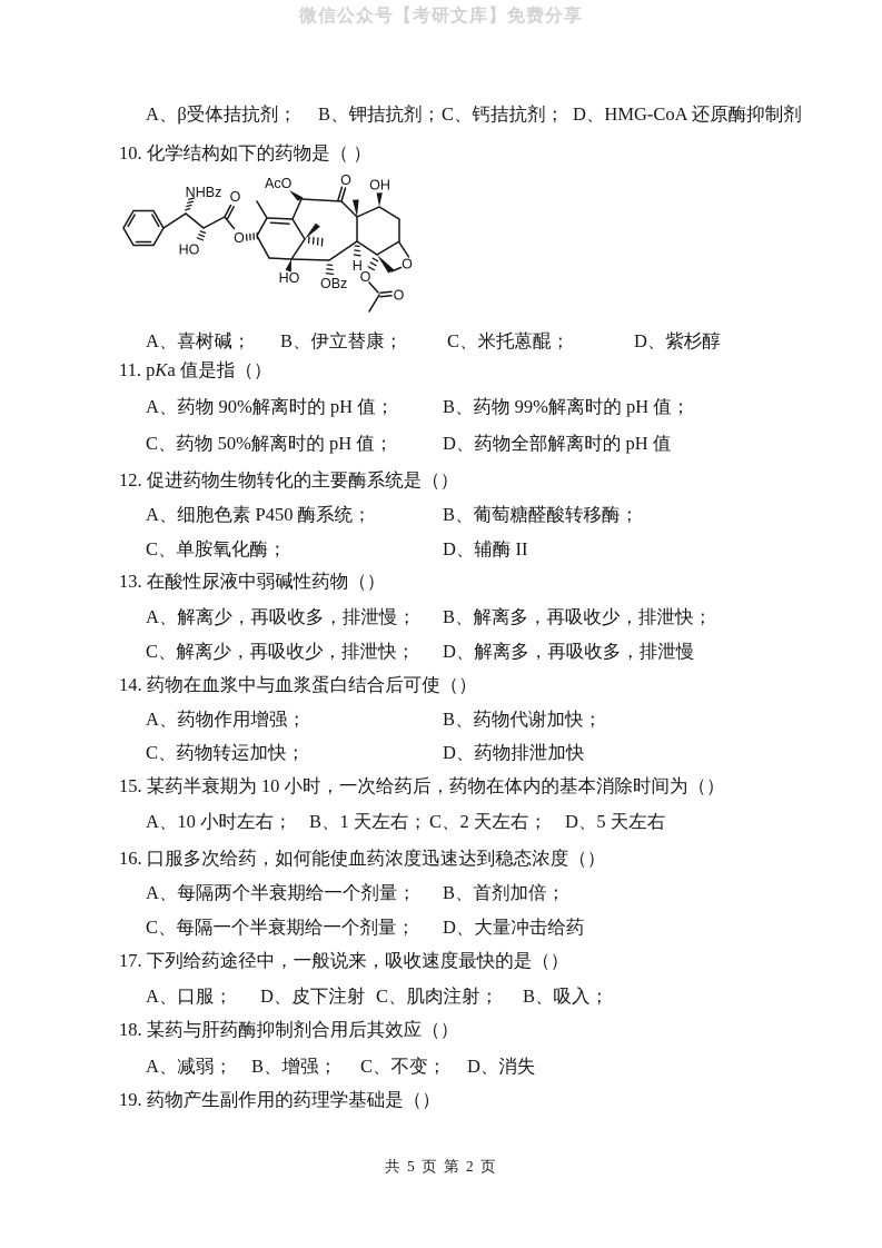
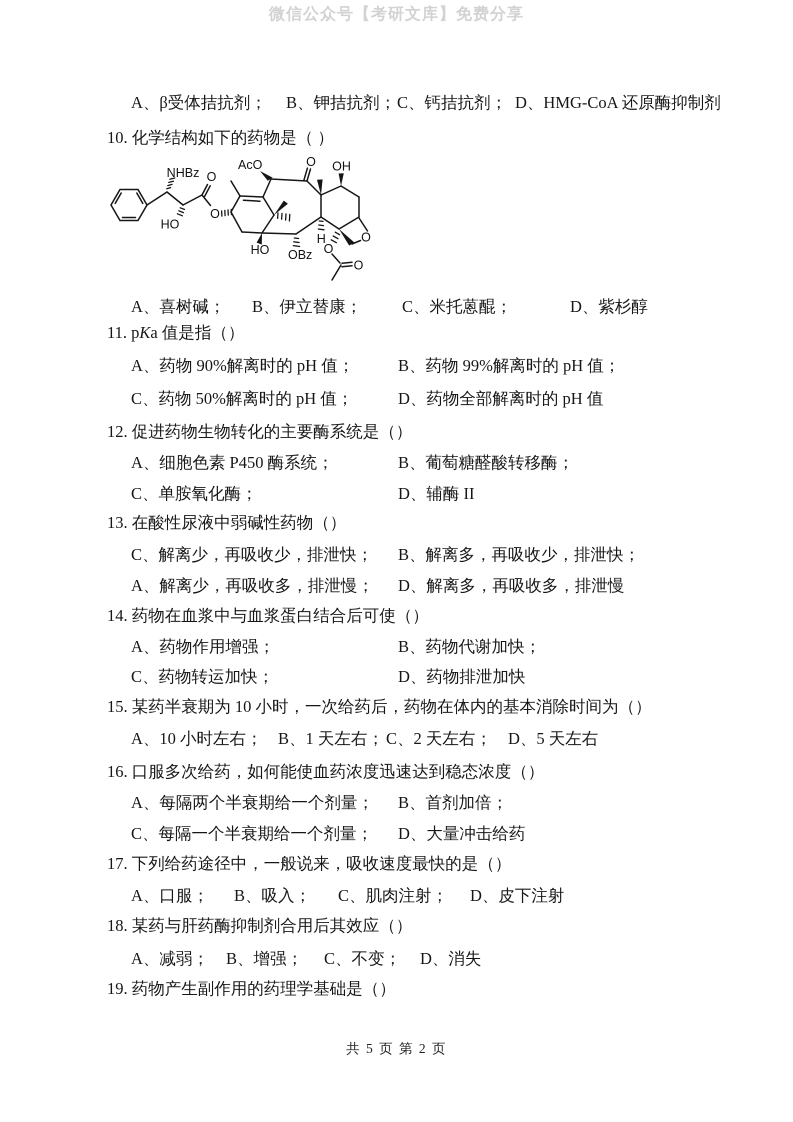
  微信公众号【考研文库】免费分享
  A、β受体拮抗剂；
  B、钾拮抗剂；
  C、钙拮抗剂；
  D、HMG-CoA 还原酶抑制剂
  10. 化学结构如下的药物是（ ）
  NHBz
  O
  HO
  O
  AcO
  O
  OH
  HO
  OBz
  H
  O
  O
  O
  A、喜树碱；
  B、伊立替康；
  C、米托蒽醌；
  D、紫杉醇
  11. pKa 值是指（）
  A、药物 90%解离时的 pH 值；
  B、药物 99%解离时的 pH 值；
  C、药物 50%解离时的 pH 值；
  D、药物全部解离时的 pH 值
  12. 促进药物生物转化的主要酶系统是（）
  A、细胞色素 P450 酶系统；
  B、葡萄糖醛酸转移酶；
  C、单胺氧化酶；
  D、辅酶 II
  13. 在酸性尿液中弱碱性药物（）
- A、解离少，再吸收多，排泄慢；
+ C、解离少，再吸收少，排泄快；
  B、解离多，再吸收少，排泄快；
- C、解离少，再吸收少，排泄快；
+ A、解离少，再吸收多，排泄慢；
  D、解离多，再吸收多，排泄慢
  14. 药物在血浆中与血浆蛋白结合后可使（）
  A、药物作用增强；
  B、药物代谢加快；
  C、药物转运加快；
  D、药物排泄加快
  15. 某药半衰期为 10 小时，一次给药后，药物在体内的基本消除时间为（）
  A、10 小时左右；
  B、1 天左右；
  C、2 天左右；
  D、5 天左右
  16. 口服多次给药，如何能使血药浓度迅速达到稳态浓度（）
  A、每隔两个半衰期给一个剂量；
  B、首剂加倍；
  C、每隔一个半衰期给一个剂量；
  D、大量冲击给药
  17. 下列给药途径中，一般说来，吸收速度最快的是（）
  A、口服；
- D、皮下注射
+ B、吸入；
  C、肌肉注射；
- B、吸入；
+ D、皮下注射
  18. 某药与肝药酶抑制剂合用后其效应（）
  A、减弱；
  B、增强；
  C、不变；
  D、消失
  19. 药物产生副作用的药理学基础是（）
  共 5 页 第 2 页
